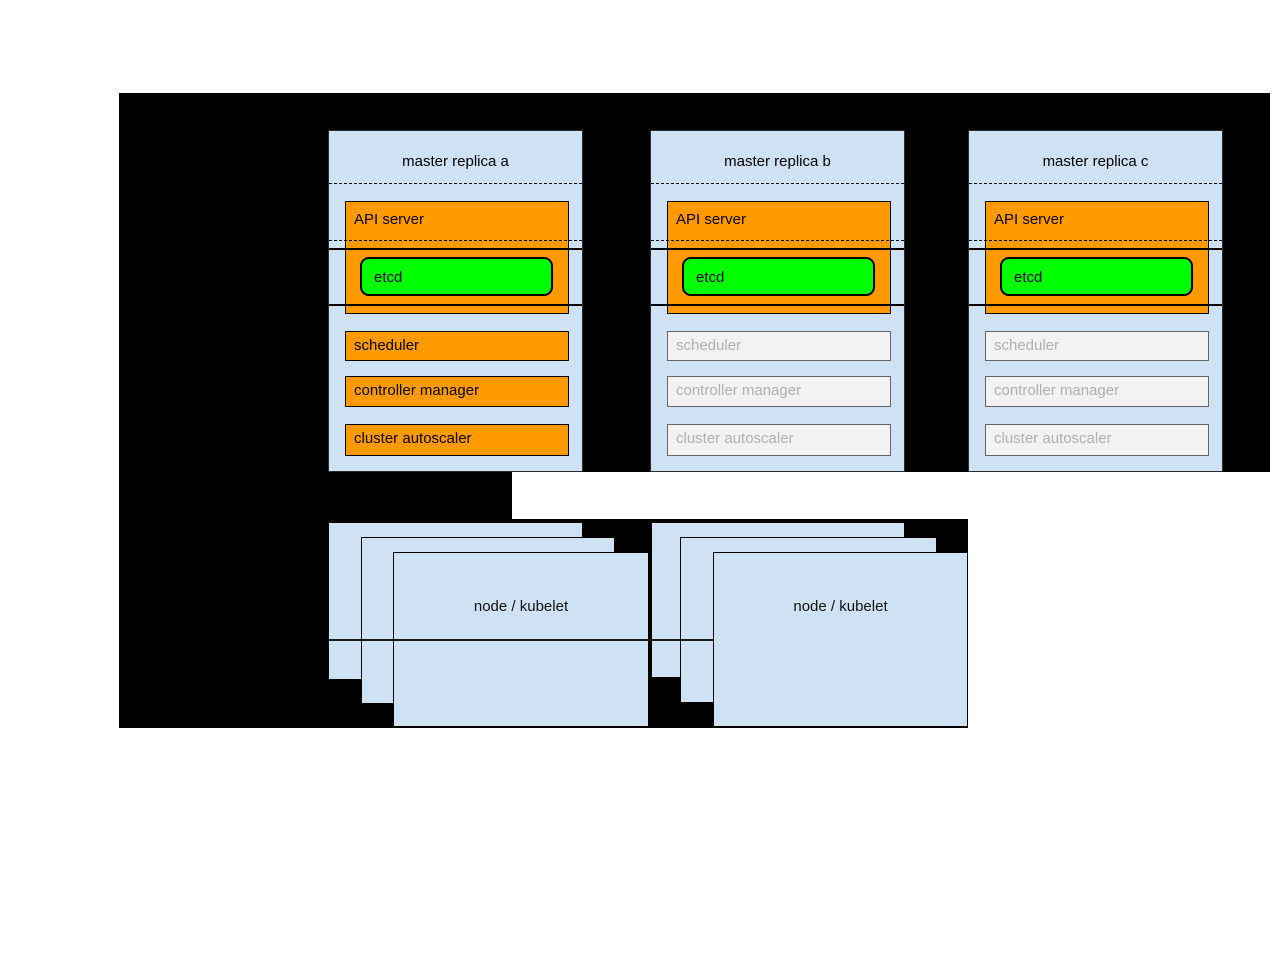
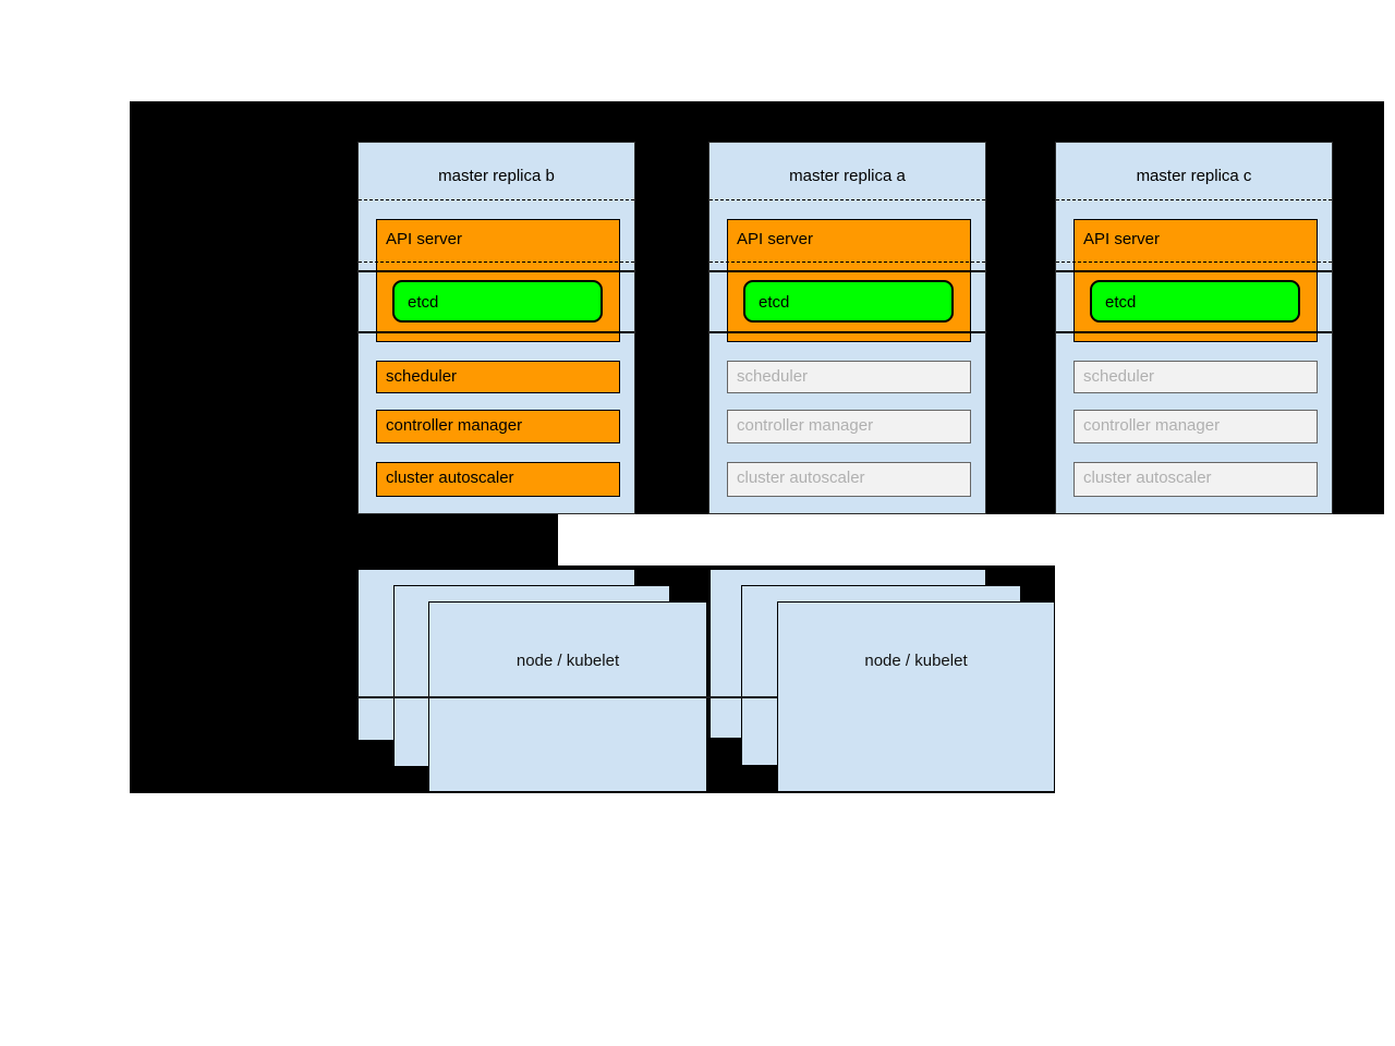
- master replica a
+ master replica b
  API server
  etcd
  scheduler
  controller manager
  cluster autoscaler
- master replica b
+ master replica a
  API server
  etcd
  scheduler
  controller manager
  cluster autoscaler
  master replica c
  API server
  etcd
  scheduler
  controller manager
  cluster autoscaler
  node / kubelet
  node / kubelet
